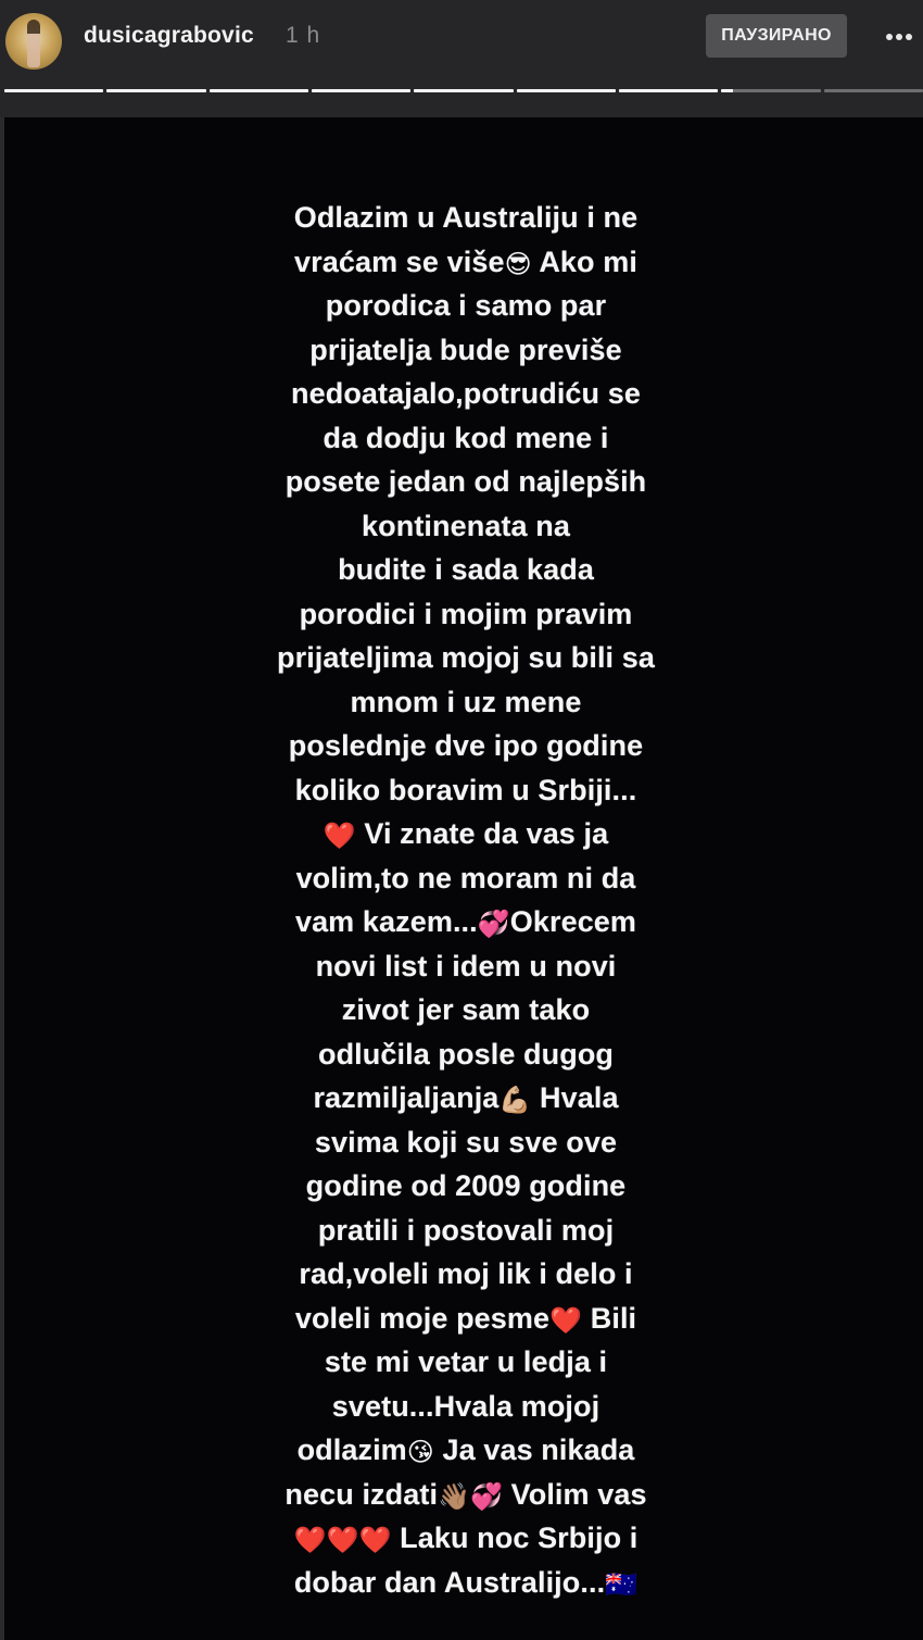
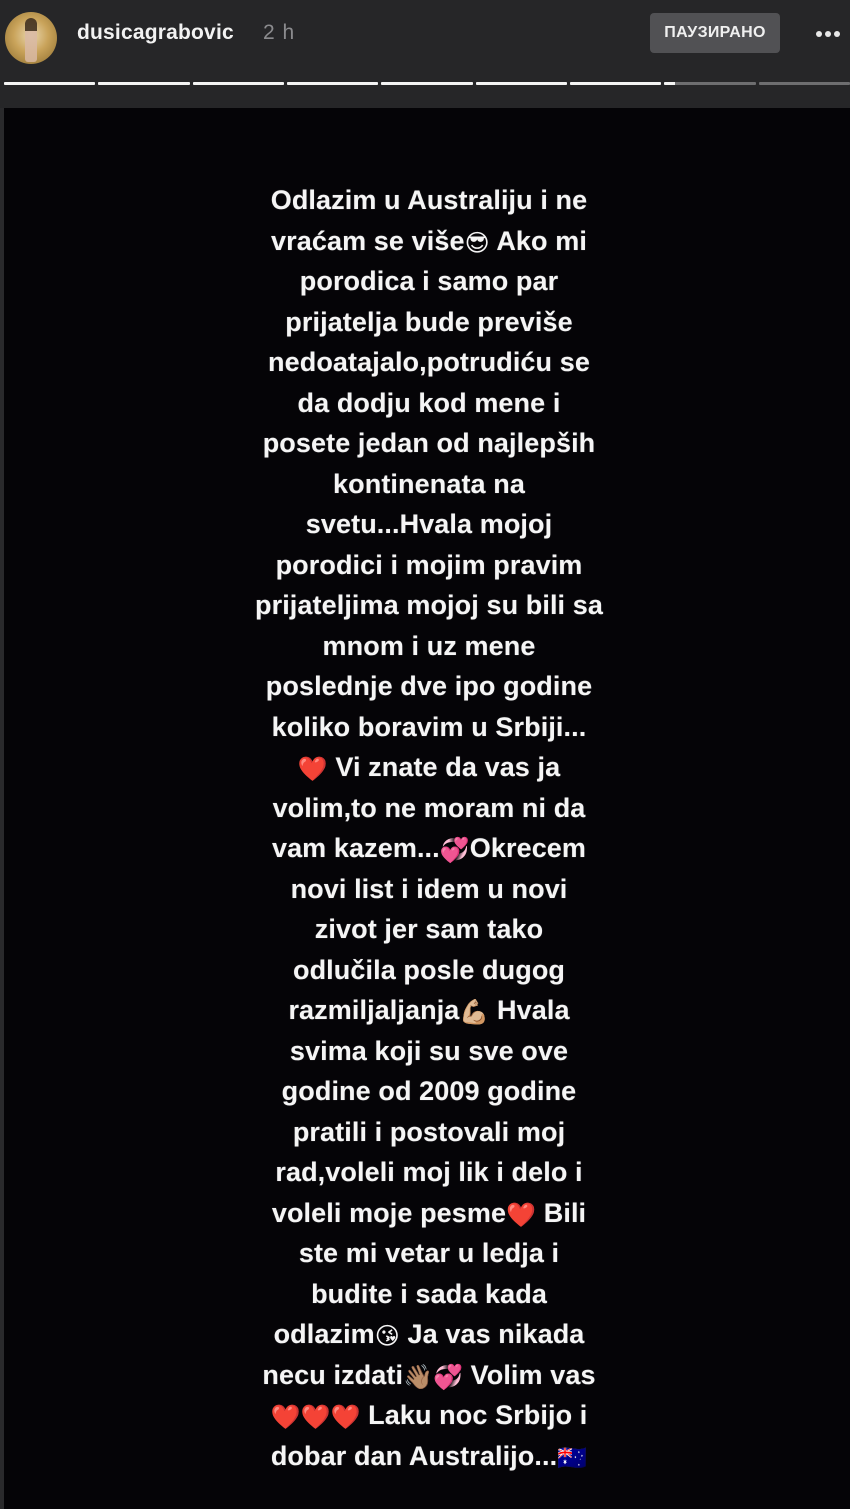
  dusicagrabovic
- 1 h
+ 2 h
  ПАУЗИРАНО
  Odlazim u Australiju i ne
  vraćam se više😎 Ako mi
  porodica i samo par
  prijatelja bude previše
  nedoatajalo,potrudiću se
  da dodju kod mene i
  posete jedan od najlepših
  kontinenata na
- budite i sada kada
+ svetu...Hvala mojoj
  porodici i mojim pravim
  prijateljima mojoj su bili sa
  mnom i uz mene
  poslednje dve ipo godine
  koliko boravim u Srbiji...
  ❤️ Vi znate da vas ja
  volim,to ne moram ni da
  vam kazem...💞Okrecem
  novi list i idem u novi
  zivot jer sam tako
  odlučila posle dugog
  razmiljaljanja💪🏼 Hvala
  svima koji su sve ove
  godine od 2009 godine
  pratili i postovali moj
  rad,voleli moj lik i delo i
  voleli moje pesme❤️ Bili
  ste mi vetar u ledja i
- svetu...Hvala mojoj
+ budite i sada kada
  odlazim😘 Ja vas nikada
  necu izdati👋🏽💞 Volim vas
  ❤️❤️❤️ Laku noc Srbijo i
  dobar dan Australijo...🇦🇺
